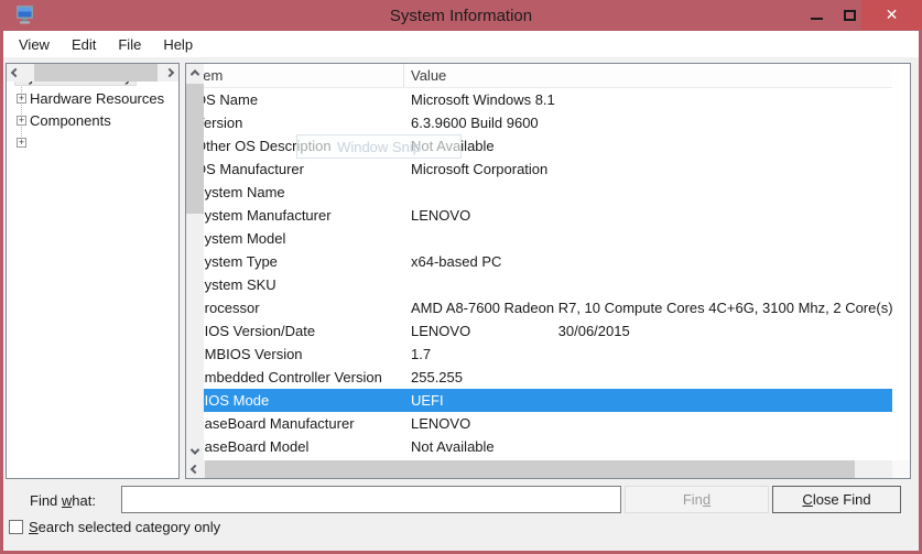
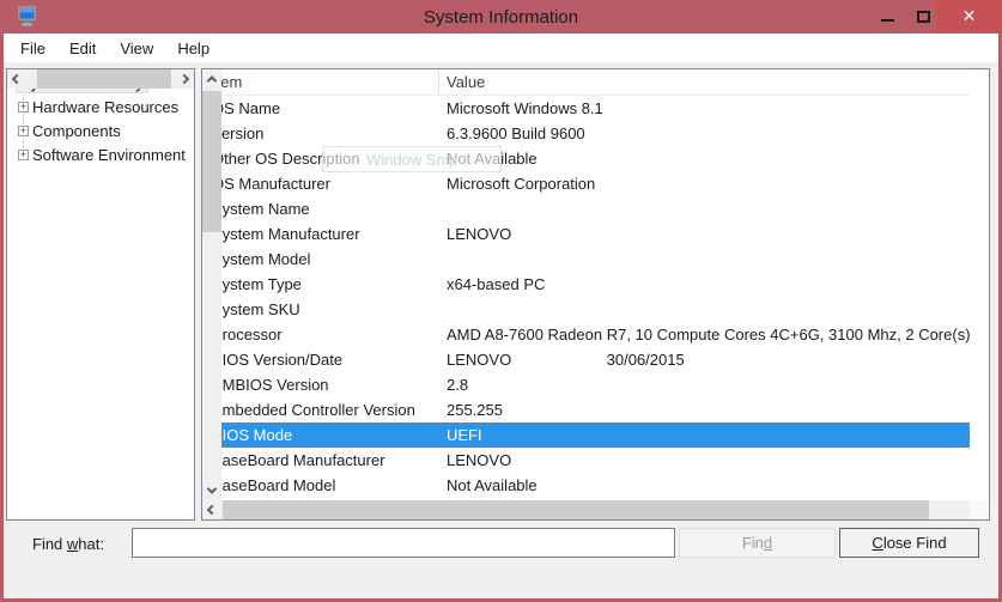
  System Information
  ✕
- View
+ File
  Edit
- File
+ View
  Help
  +
  Hardware Resources
  +
  Components
  +
+ Software Environment
  Value
  S Name
  Microsoft Windows 8.1
  ersion
  6.3.9600 Build 9600
  ther OS Description
  Not Available
  S Manufacturer
  Microsoft Corporation
  ystem Name
  ystem Manufacturer
  LENOVO
  ystem Model
  ystem Type
  x64-based PC
  ystem SKU
  rocessor
  AMD A8-7600 Radeon R7, 10 Compute Cores 4C+6G, 3100 Mhz, 2 Core(s)
  IOS Version/Date
  LENOVO 30/06/2015
  MBIOS Version
- 1.7
+ 2.8
  mbedded Controller Version
  255.255
  IOS Mode
  UEFI
  aseBoard Manufacturer
  LENOVO
  aseBoard Model
  Not Available
  Window Snip
  Find what:
  Find
  Close Find
- Search selected category only
